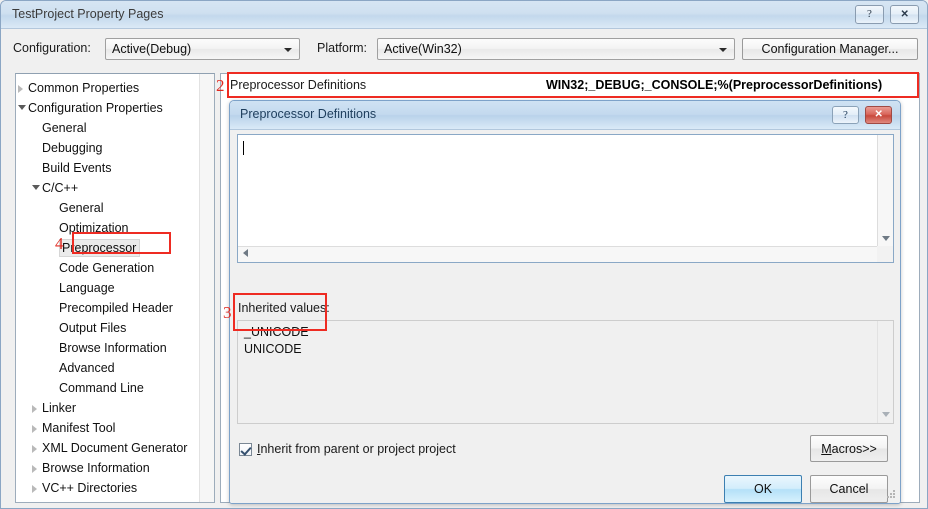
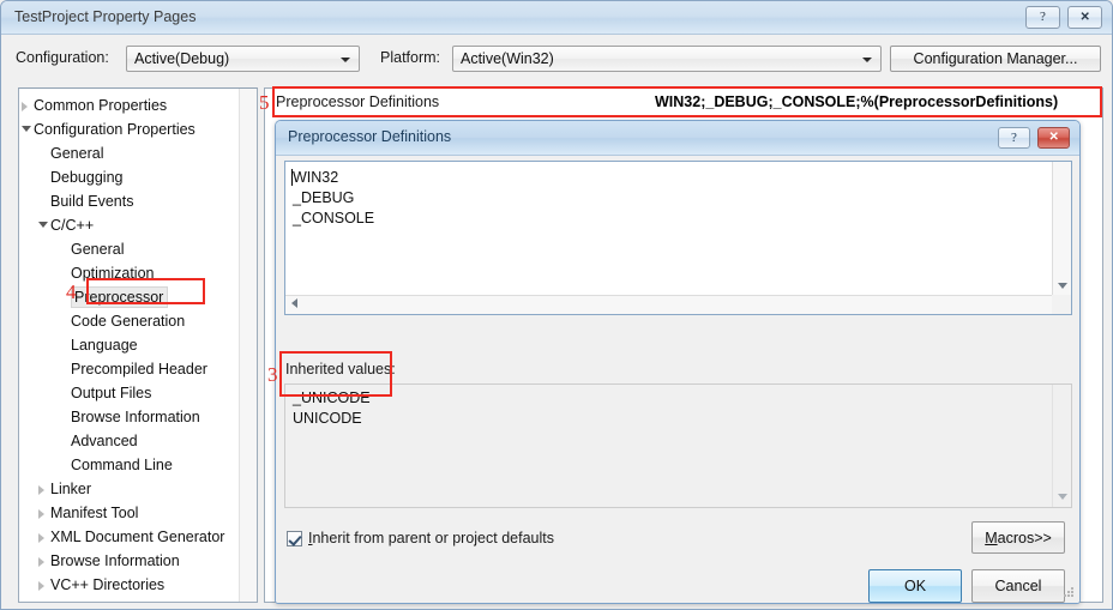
  TestProject Property Pages
  ?
  ✕
  Configuration:
  Active(Debug)
  Platform:
  Active(Win32)
  Configuration Manager...
  Common Properties
  Configuration Properties
  General
  Debugging
  Build Events
  C/C++
  General
  Optimization
  Preprocessor
  Code Generation
  Language
  Precompiled Header
  Output Files
  Browse Information
  Advanced
  Command Line
  Linker
  Manifest Tool
  XML Document Generator
  Browse Information
  VC++ Directories
  Preprocessor Definitions
  WIN32;_DEBUG;_CONSOLE;%(PreprocessorDefinitions)
  Preprocessor Definitions
  ?
  ✕
+ WIN32
+ _DEBUG
+ _CONSOLE
  Inherited values:
  _UNICODE
  UNICODE
- Inherit from parent or project project
+ Inherit from parent or project defaults
  M
  acros>>
  OK
  Cancel
  4
- 2
+ 5
  3
